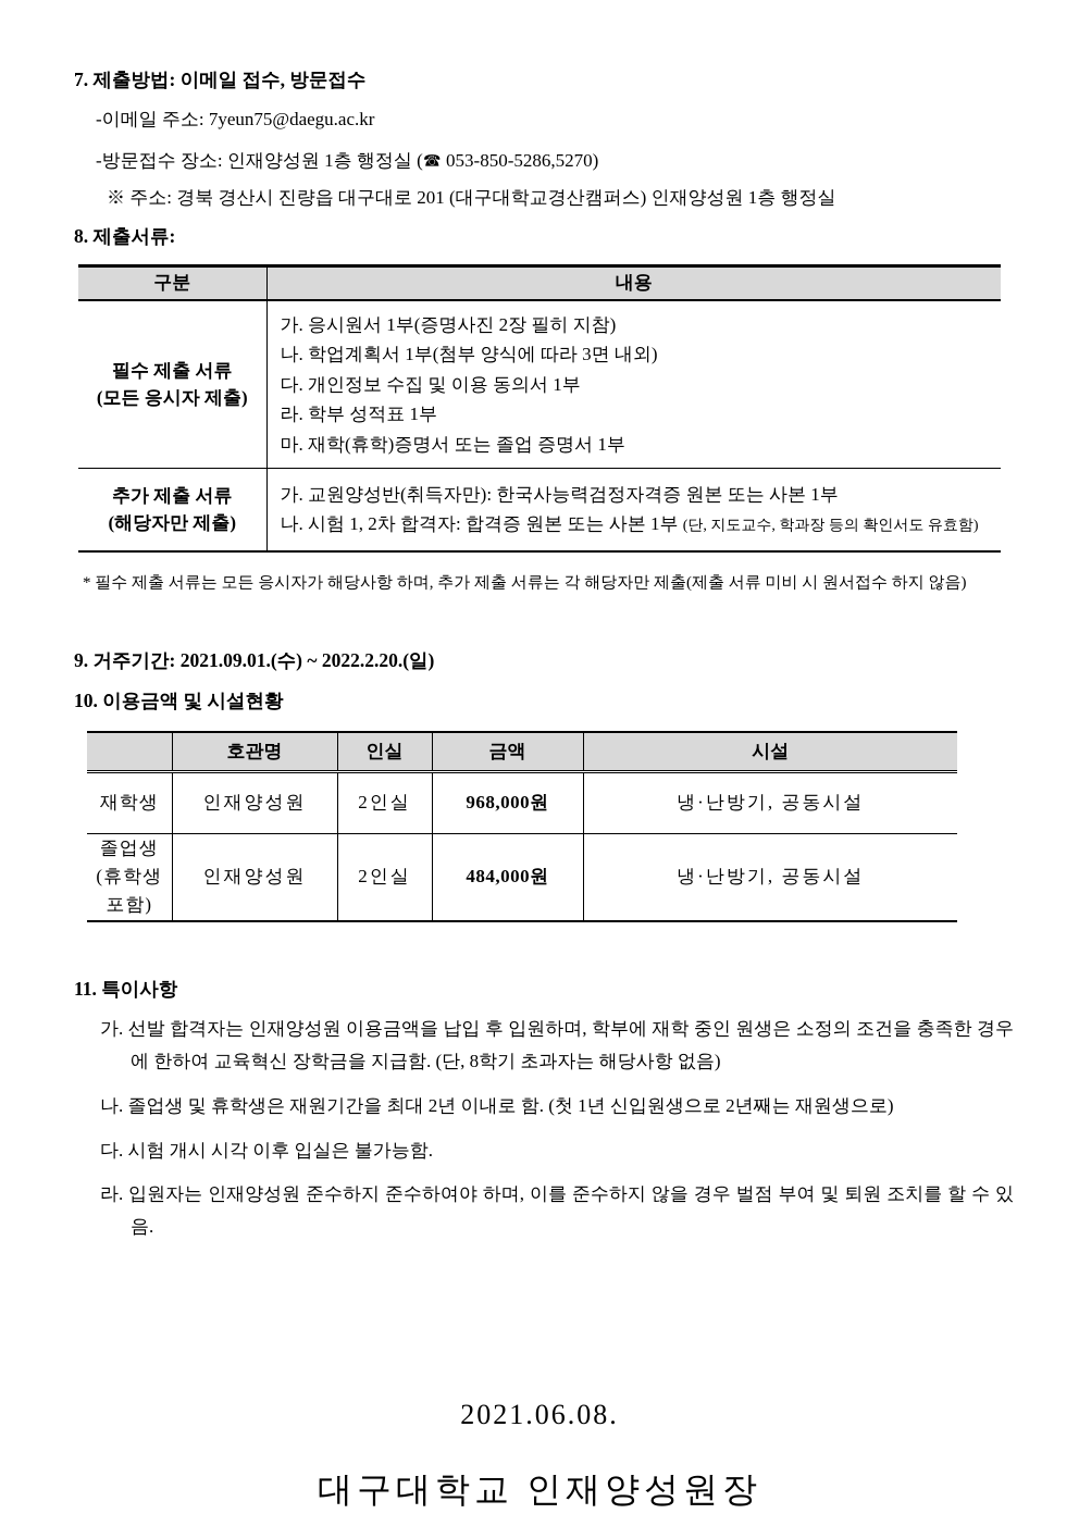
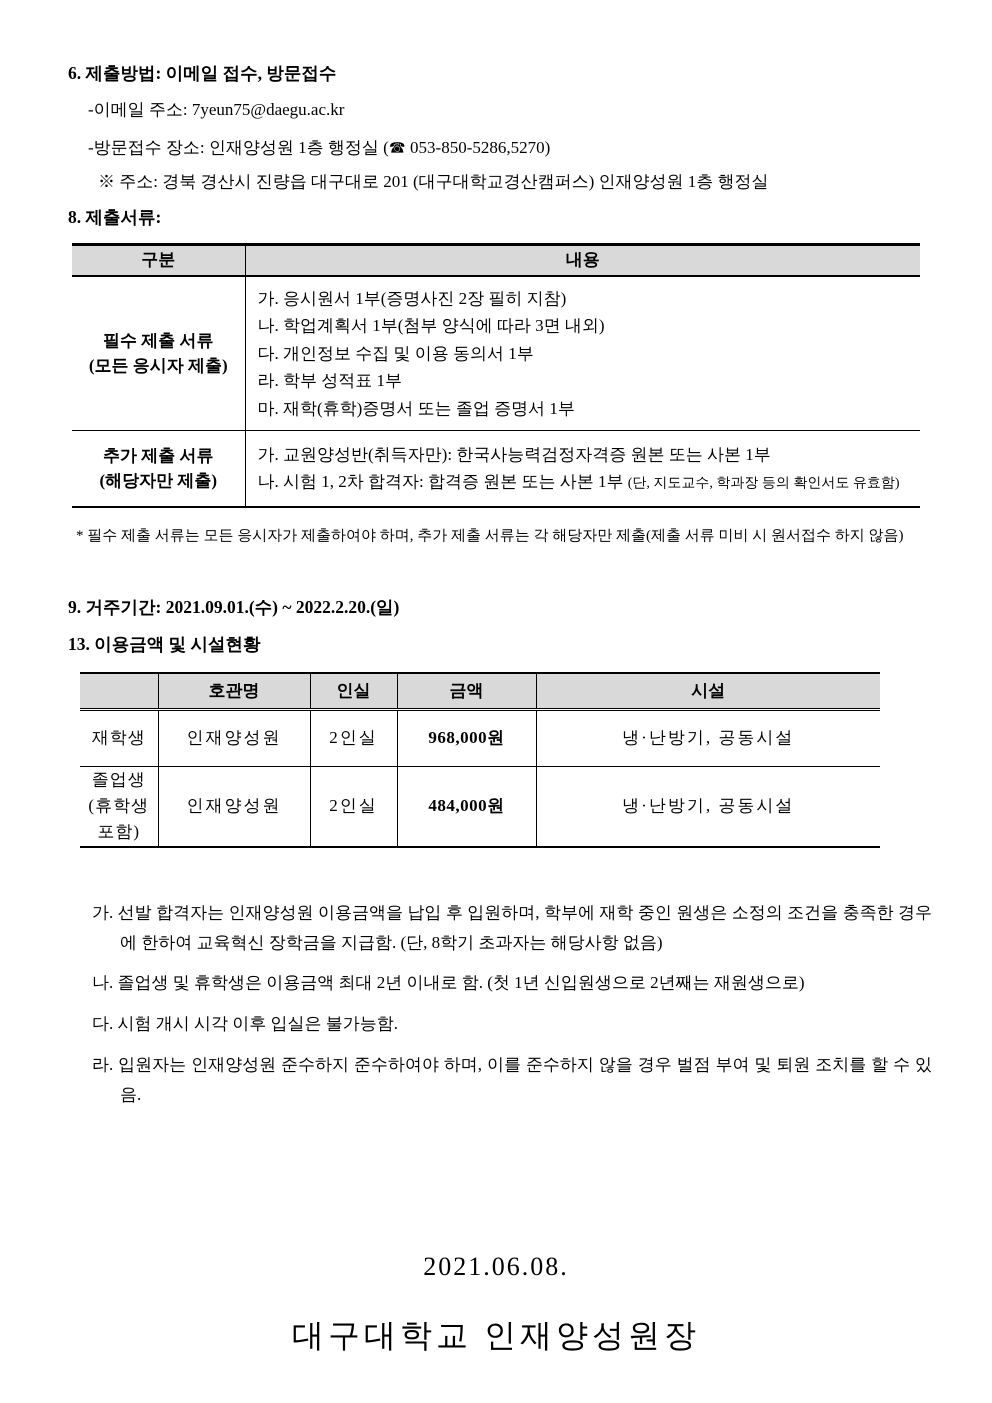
- 7. 제출방법: 이메일 접수, 방문접수
+ 6. 제출방법: 이메일 접수, 방문접수
  -이메일 주소: 7yeun75@daegu.ac.kr
  -방문접수 장소: 인재양성원 1층 행정실 (☎ 053-850-5286,5270)
  ※ 주소: 경북 경산시 진량읍 대구대로 201 (대구대학교경산캠퍼스) 인재양성원 1층 행정실
  8. 제출서류:
  구분	내용
  필수 제출 서류 (모든 응시자 제출)	가. 응시원서 1부(증명사진 2장 필히 지참) 나. 학업계획서 1부(첨부 양식에 따라 3면 내외) 다. 개인정보 수집 및 이용 동의서 1부 라. 학부 성적표 1부 마. 재학(휴학)증명서 또는 졸업 증명서 1부
  추가 제출 서류 (해당자만 제출)	가. 교원양성반(취득자만): 한국사능력검정자격증 원본 또는 사본 1부 나. 시험 1, 2차 합격자: 합격증 원본 또는 사본 1부 (단, 지도교수, 학과장 등의 확인서도 유효함)
- * 필수 제출 서류는 모든 응시자가 해당사항 하며, 추가 제출 서류는 각 해당자만 제출(제출 서류 미비 시 원서접수 하지 않음)
+ * 필수 제출 서류는 모든 응시자가 제출하여야 하며, 추가 제출 서류는 각 해당자만 제출(제출 서류 미비 시 원서접수 하지 않음)
  9. 거주기간: 2021.09.01.(수) ~ 2022.2.20.(일)
- 10. 이용금액 및 시설현황
+ 13. 이용금액 및 시설현황
  	호관명	인실	금액	시설
  재학생	인재양성원	2인실	968,000원	냉·난방기, 공동시설
  졸업생 (휴학생 포함)	인재양성원	2인실	484,000원	냉·난방기, 공동시설
- 11. 특이사항
  가. 선발 합격자는 인재양성원 이용금액을 납입 후 입원하며, 학부에 재학 중인 원생은 소정의 조건을 충족한 경우에 한하여 교육혁신 장학금을 지급함. (단, 8학기 초과자는 해당사항 없음)
- 나. 졸업생 및 휴학생은 재원기간을 최대 2년 이내로 함. (첫 1년 신입원생으로 2년째는 재원생으로)
+ 나. 졸업생 및 휴학생은 이용금액 최대 2년 이내로 함. (첫 1년 신입원생으로 2년째는 재원생으로)
  다. 시험 개시 시각 이후 입실은 불가능함.
  라. 입원자는 인재양성원 준수하지 준수하여야 하며, 이를 준수하지 않을 경우 벌점 부여 및 퇴원 조치를 할 수 있음.
  2021.06.08.
  대구대학교 인재양성원장
